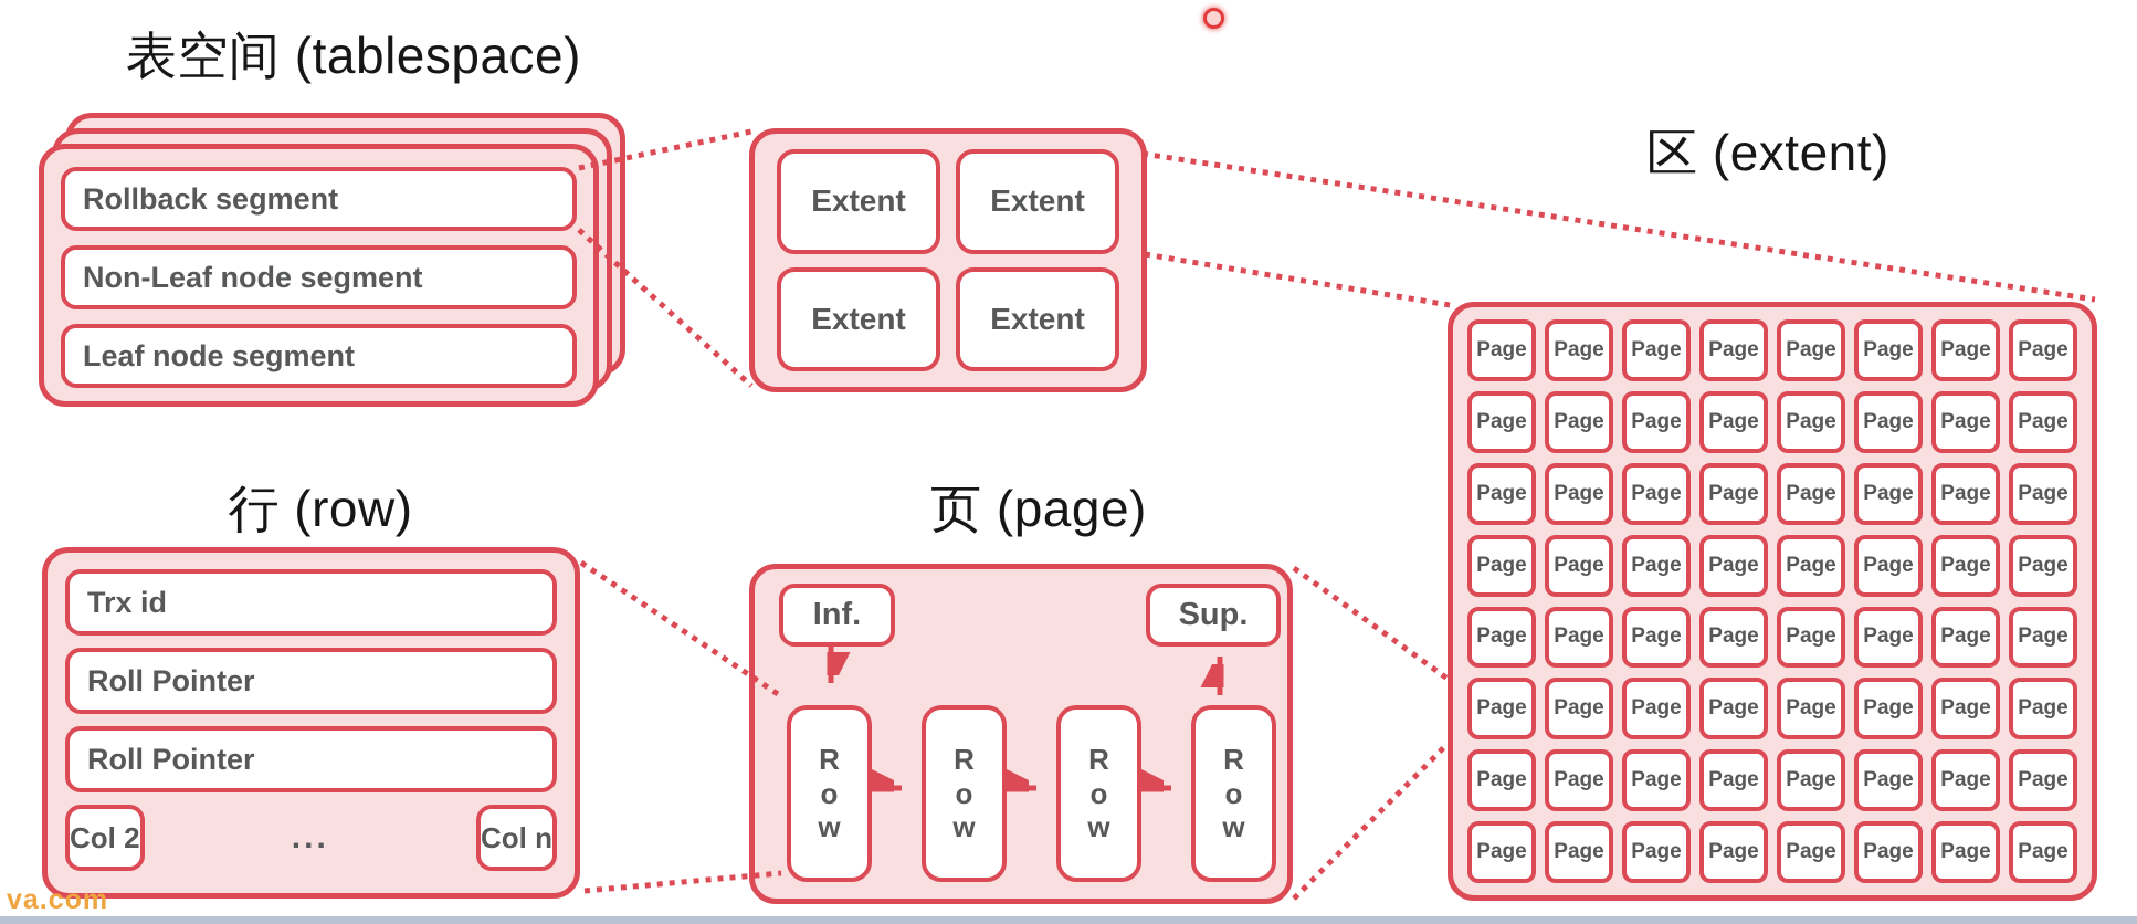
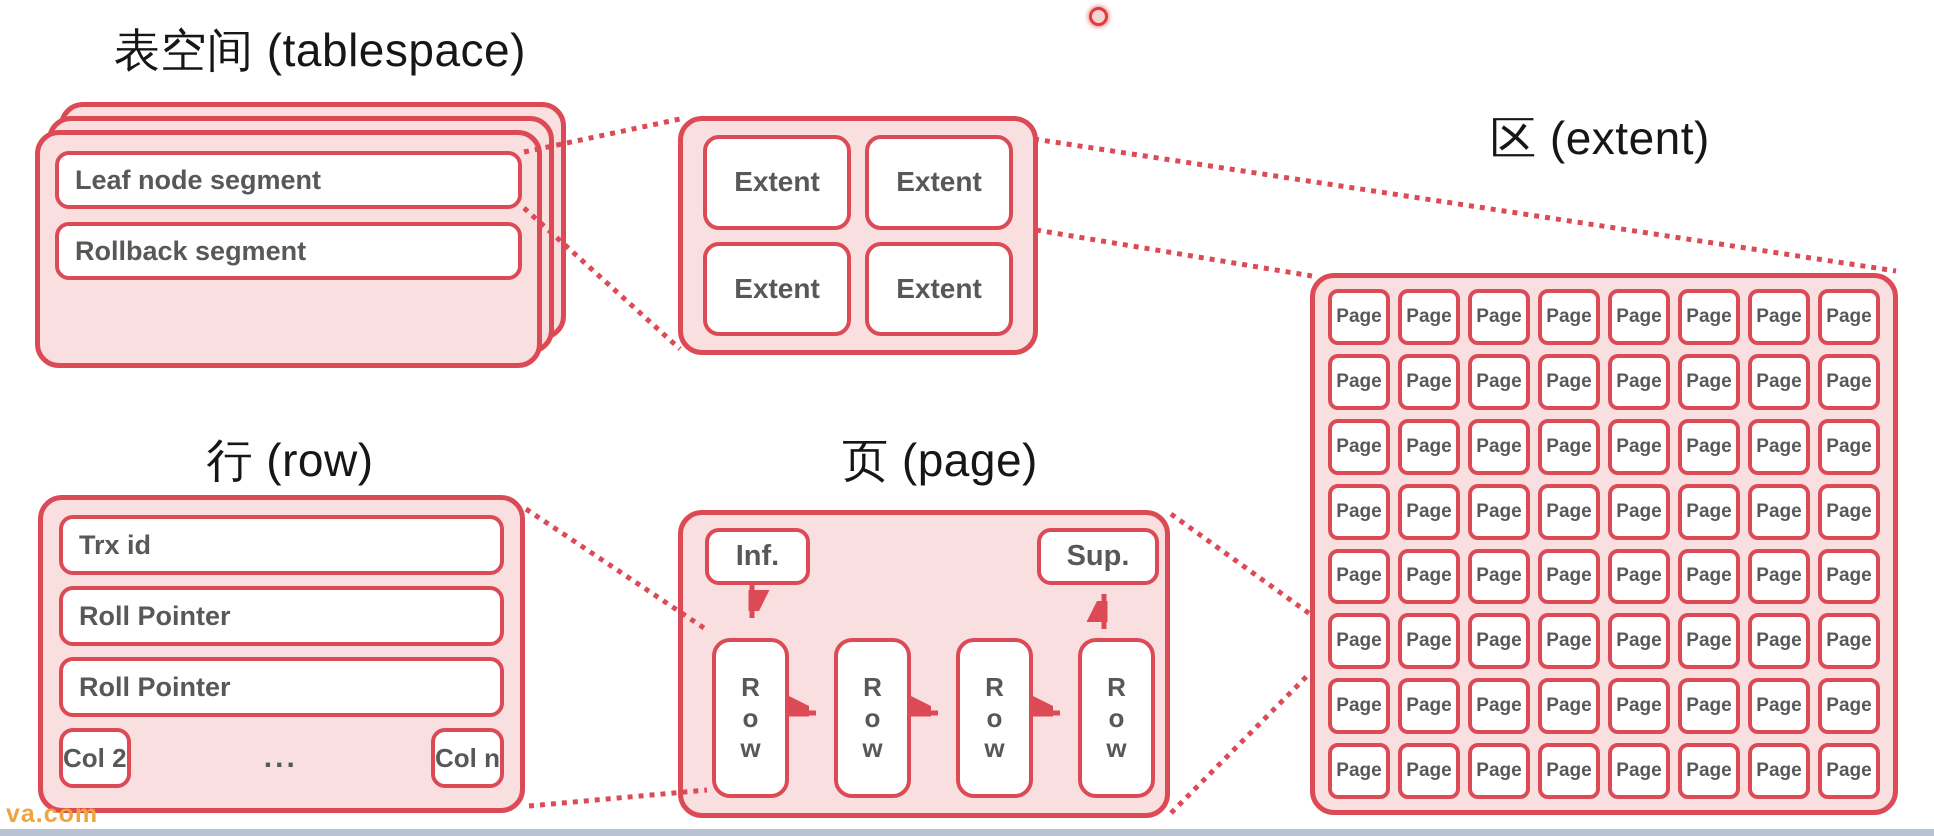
  表空间 (tablespace)
  区 (extent)
  行 (row)
  页 (page)
- Rollback segment
+ Leaf node segment
- Non-Leaf node segment
- Leaf node segment
+ Rollback segment
  Extent
  Extent
  Extent
  Extent
  Page
  Page
  Page
  Page
  Page
  Page
  Page
  Page
  Page
  Page
  Page
  Page
  Page
  Page
  Page
  Page
  Page
  Page
  Page
  Page
  Page
  Page
  Page
  Page
  Page
  Page
  Page
  Page
  Page
  Page
  Page
  Page
  Page
  Page
  Page
  Page
  Page
  Page
  Page
  Page
  Page
  Page
  Page
  Page
  Page
  Page
  Page
  Page
  Page
  Page
  Page
  Page
  Page
  Page
  Page
  Page
  Page
  Page
  Page
  Page
  Page
  Page
  Page
  Page
  Trx id
  Roll Pointer
  Roll Pointer
  Col 2
  ...
  Col n
  Inf.
  Sup.
  R
  o
  w
  R
  o
  w
  R
  o
  w
  R
  o
  w
  va.com
